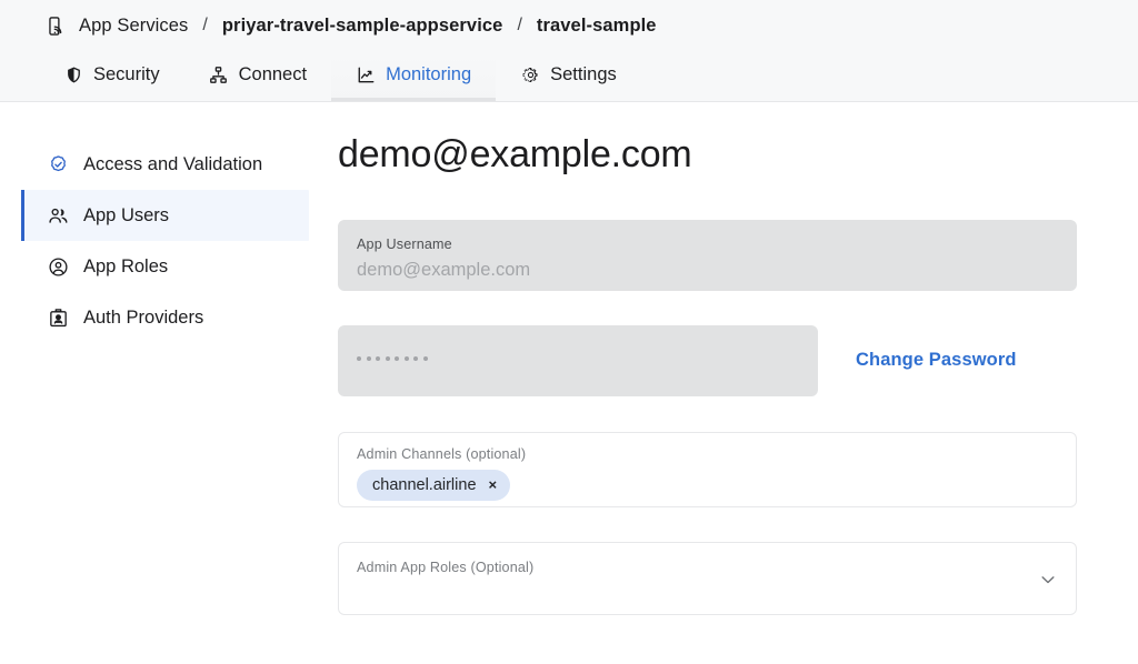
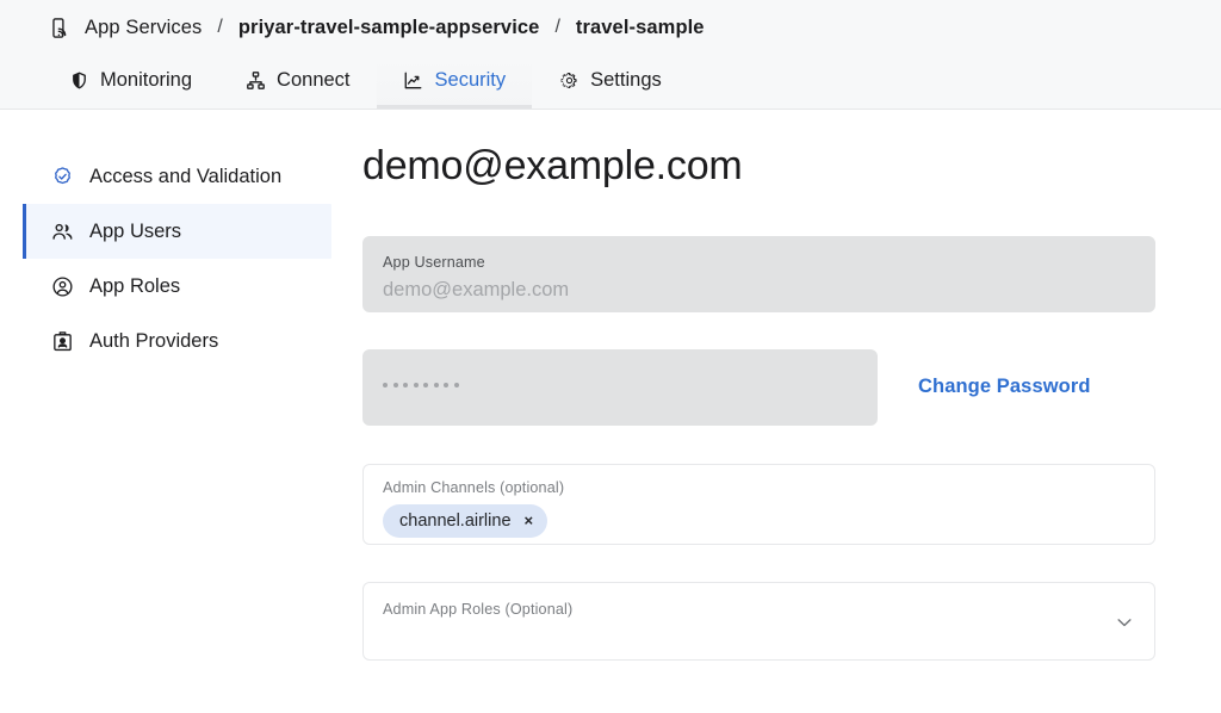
  App Services
  /
  priyar-travel-sample-appservice
  /
  travel-sample
- Security
+ Monitoring
  Connect
- Monitoring
+ Security
  Settings
  Access and Validation
  App Users
  App Roles
  Auth Providers
  demo@example.com
  App Username
  demo@example.com
  Change Password
  Admin Channels (optional)
  channel.airline
  ×
  Admin App Roles (Optional)
